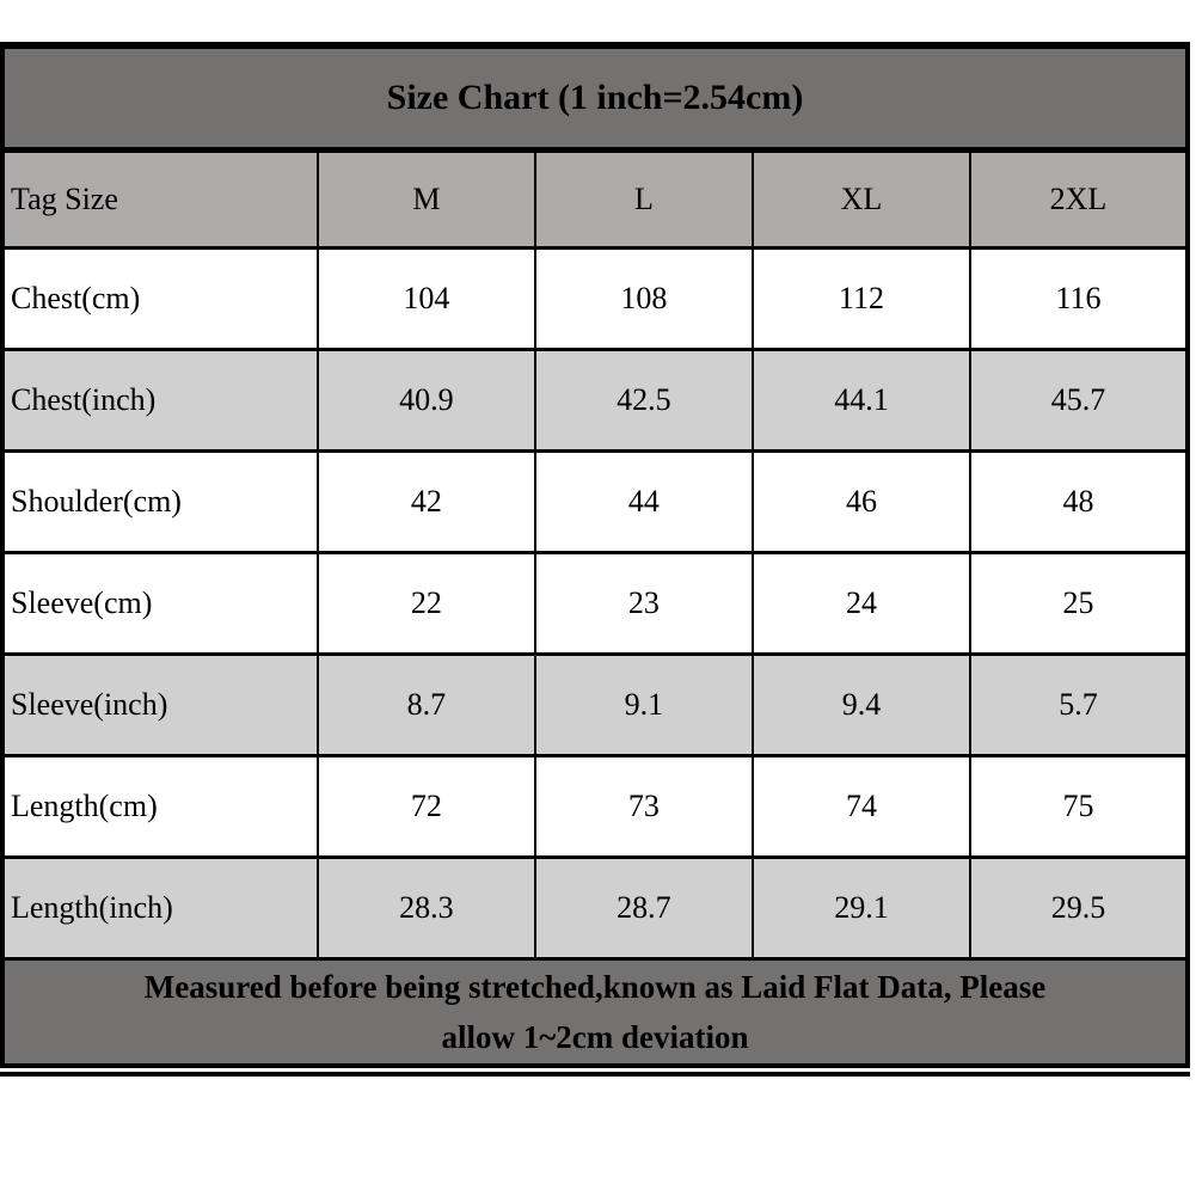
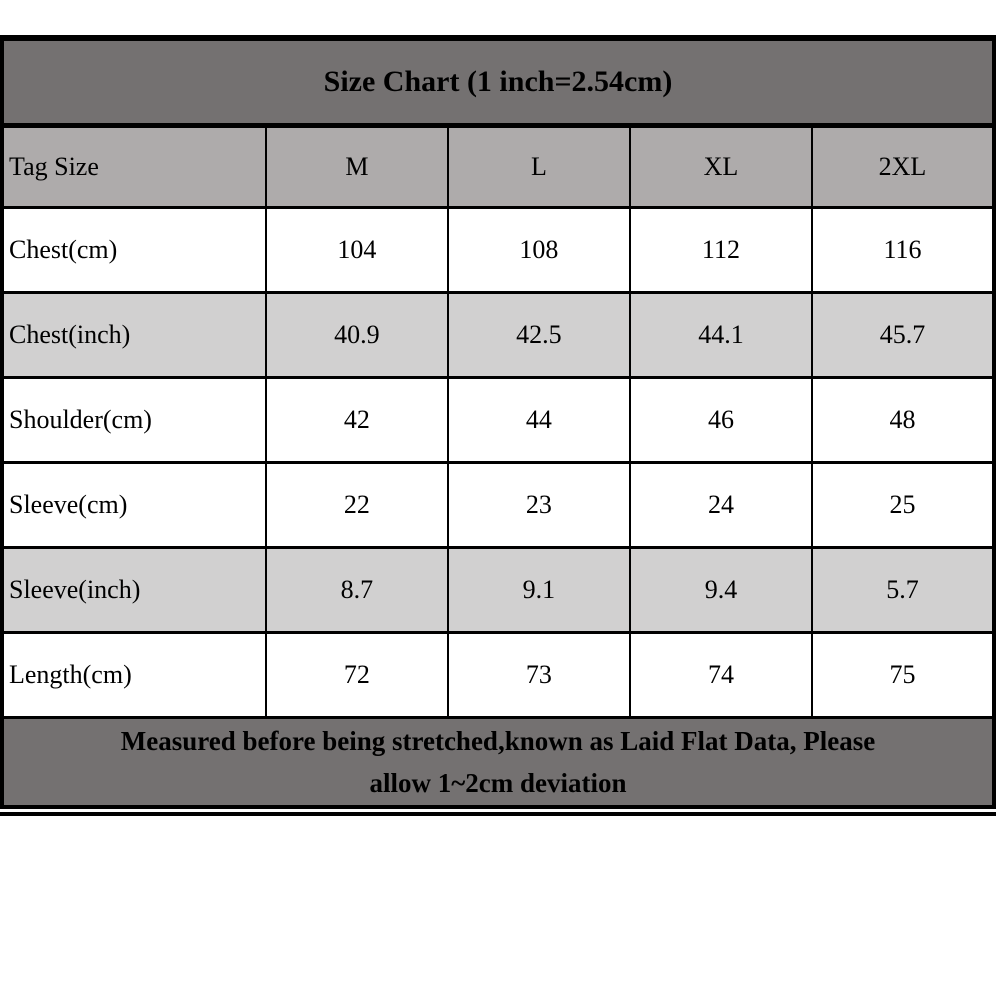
  Size Chart (1 inch=2.54cm)
  Tag Size	M	L	XL	2XL
  Chest(cm)	104	108	112	116
  Chest(inch)	40.9	42.5	44.1	45.7
  Shoulder(cm)	42	44	46	48
  Sleeve(cm)	22	23	24	25
  Sleeve(inch)	8.7	9.1	9.4	5.7
  Length(cm)	72	73	74	75
- Length(inch)	28.3	28.7	29.1	29.5
  Measured before being stretched,known as Laid Flat Data, Please allow 1~2cm deviation
